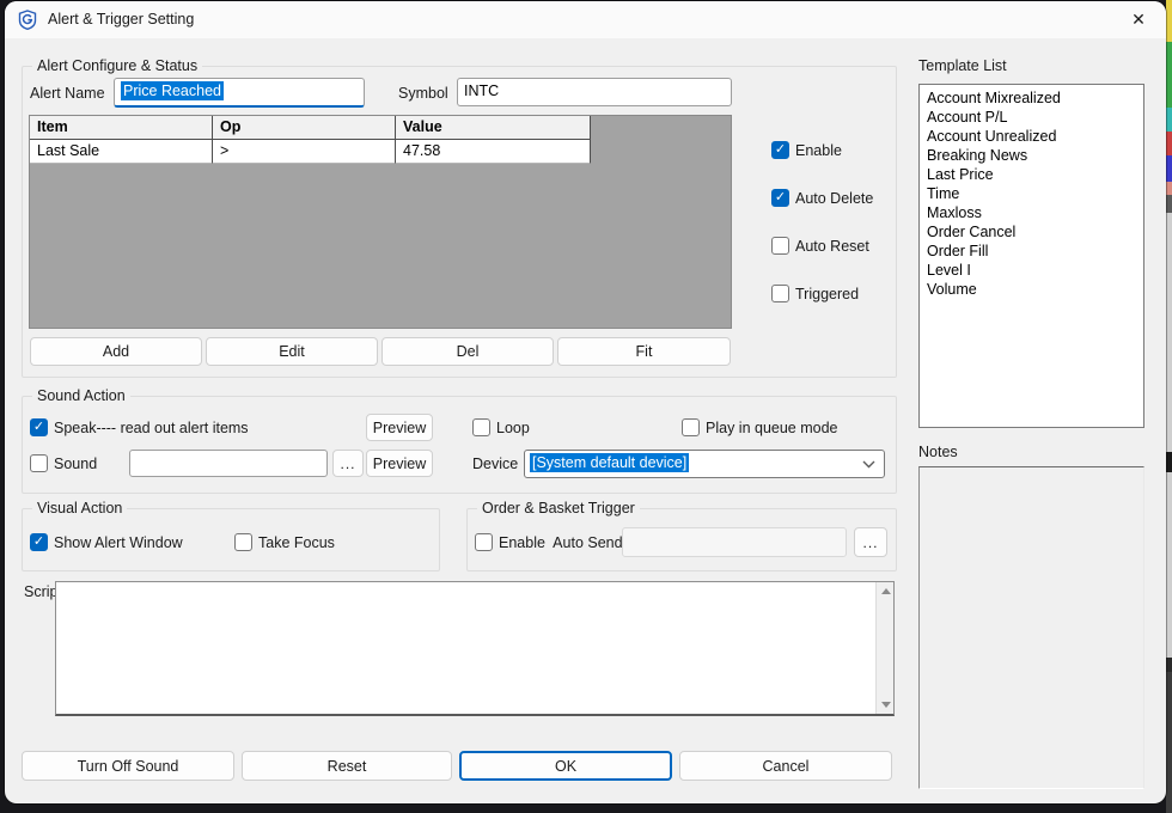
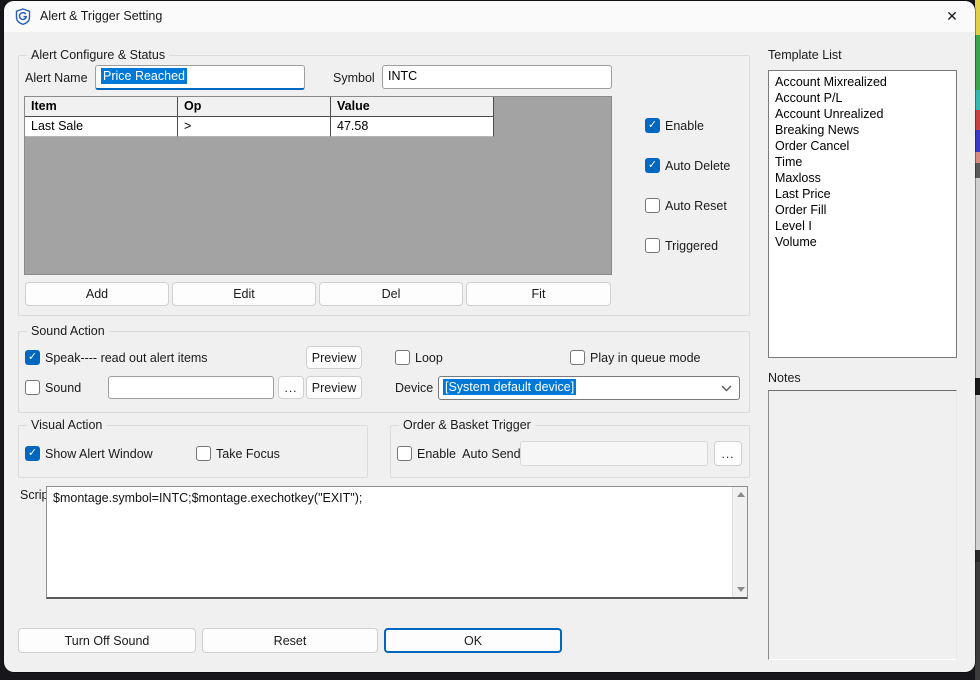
  Alert & Trigger Setting
  ✕
  Alert Configure & Status
  Alert Name
  Price Reached
  Symbol
  INTC
  Item
  Op
  Value
  Last Sale
  >
  47.58
  Add
  Edit
  Del
  Fit
  ✓
  Enable
  ✓
  Auto Delete
  Auto Reset
  Triggered
  Sound Action
  ✓
  Speak---- read out alert items
  Preview
  Loop
  Play in queue mode
  Sound
  ...
  Preview
  Device
  [System default device]
  Visual Action
  ✓
  Show Alert Window
  Take Focus
  Order & Basket Trigger
  Enable Auto Send
  ...
  Scrip
+ $montage.symbol=INTC;$montage.exechotkey("EXIT");
  Turn Off Sound
  Reset
  OK
- Cancel
  Template List
  Account Mixrealized
  Account P/L
  Account Unrealized
  Breaking News
- Last Price
+ Order Cancel
  Time
  Maxloss
- Order Cancel
+ Last Price
  Order Fill
  Level I
  Volume
  Notes
